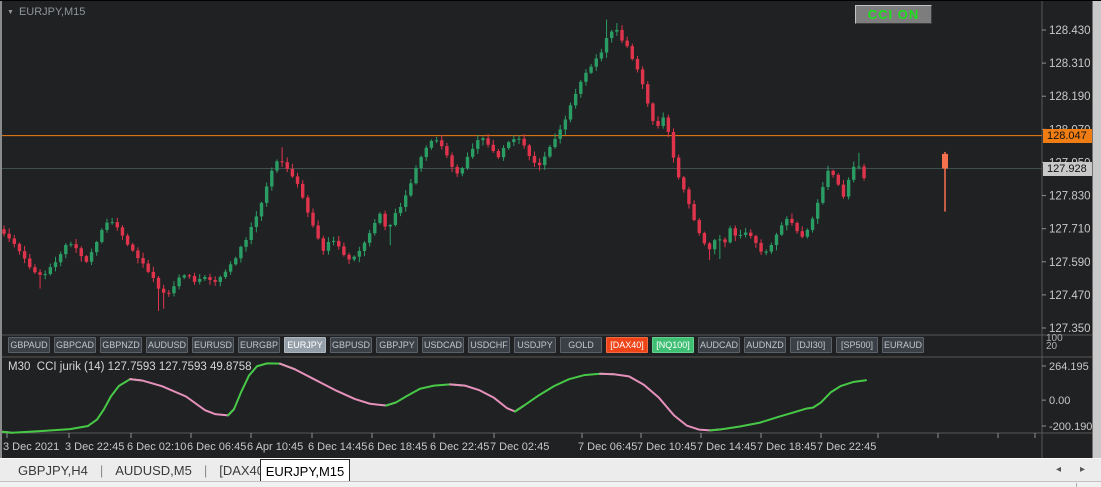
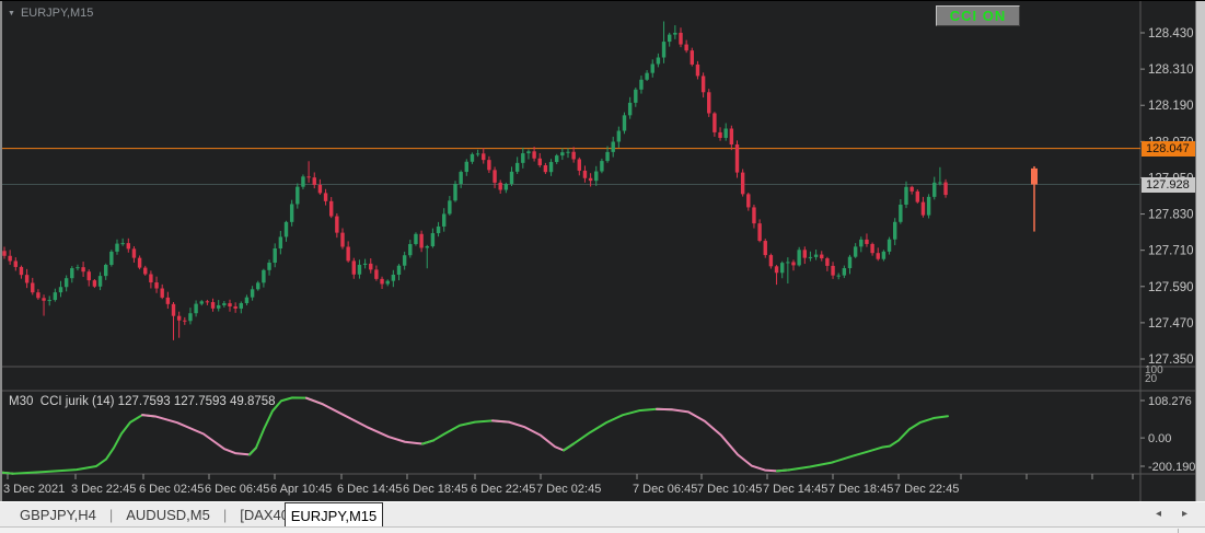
  128.430
  128.310
  128.190
  127.830
  127.710
  127.590
  127.470
  127.350
- 264.195
+ 108.276
  0.00
  -200.190
  3 Dec 2021
  3 Dec 22:45
- 6 Dec 02:10
+ 6 Dec 02:45
  6 Dec 06:45
  6 Apr 10:45
  6 Dec 14:45
  6 Dec 18:45
  6 Dec 22:45
  7 Dec 02:45
  7 Dec 06:45
  7 Dec 10:45
  7 Dec 14:45
  7 Dec 18:45
  7 Dec 22:45
  EURJPY,M15
  CCI ON
  128.047
  127.928
- GBPAUD
- GBPCAD
- GBPNZD
- AUDUSD
- EURUSD
- EURGBP
- EURJPY
- GBPUSD
- GBPJPY
- USDCAD
- USDCHF
- USDJPY
- GOLD
- [DAX40]
- [NQ100]
- AUDCAD
- AUDNZD
- [DJI30]
- [SP500]
- EURAUD
  100
  20
  M30 CCI jurik (14) 127.7593 127.7593 49.8758
  GBPJPY,H4
  |
  AUDUSD,M5
  |
  EURJPY,M15
  ◂
  ▸
